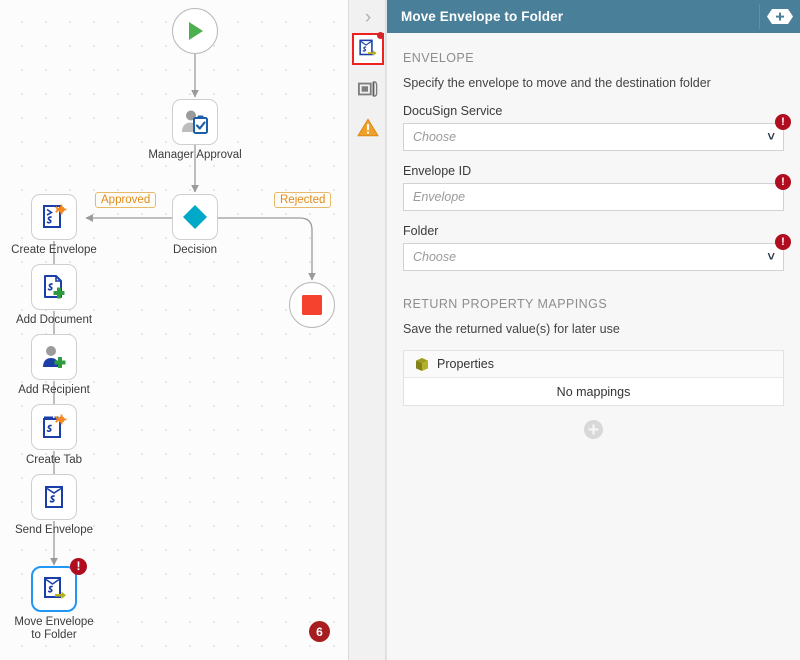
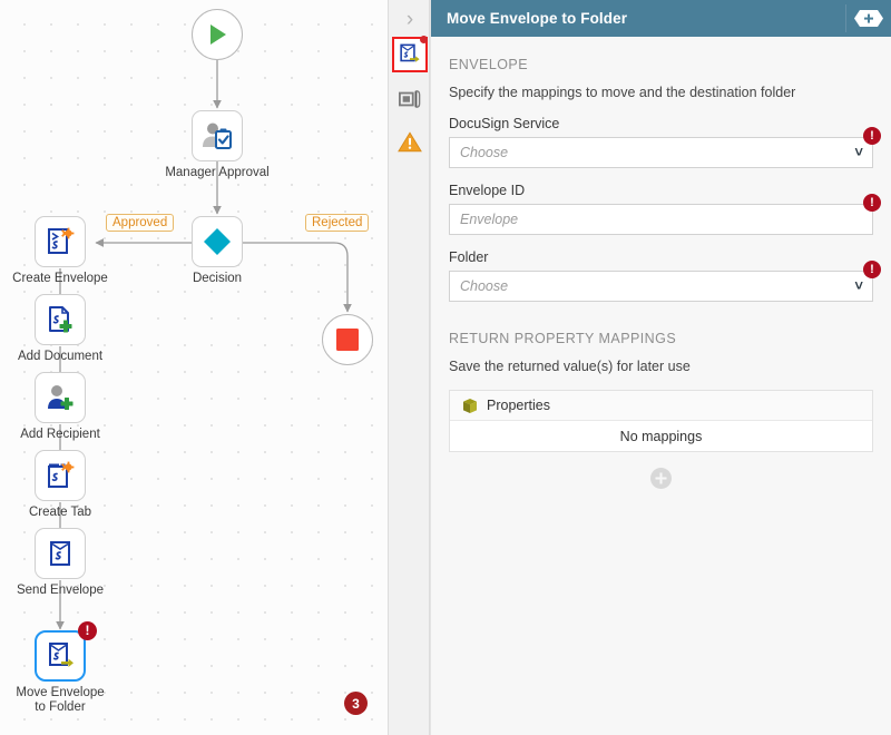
  Manager Approval
  Decision
  Approved
  Rejected
  Create Envelope
  Add Document
  Add Recipient
  Create Tab
  Send Envelope
  !
  Move Envelope to Folder
- 6
+ 3
  ›
  Move Envelope to Folder
  ENVELOPE
- Specify the envelope to move and the destination folder
+ Specify the mappings to move and the destination folder
  DocuSign Service
  Choose
  ˅
  !
  Envelope ID
  Envelope
  !
  Folder
  Choose
  ˅
  !
  RETURN PROPERTY MAPPINGS
  Save the returned value(s) for later use
  Properties
  No mappings
